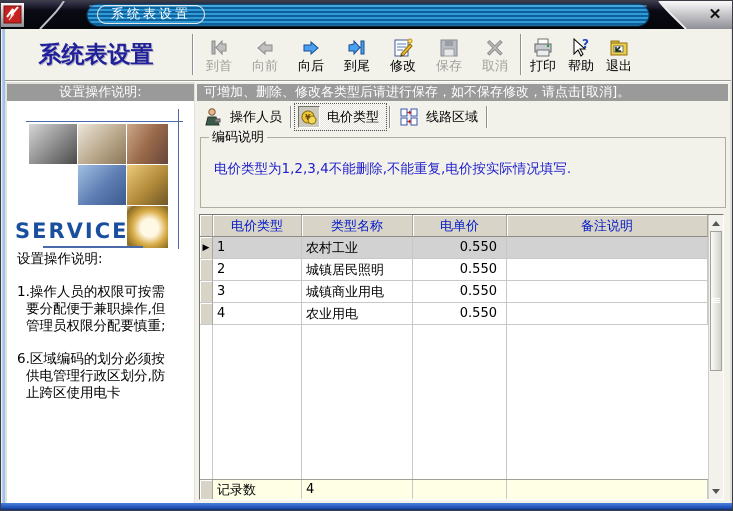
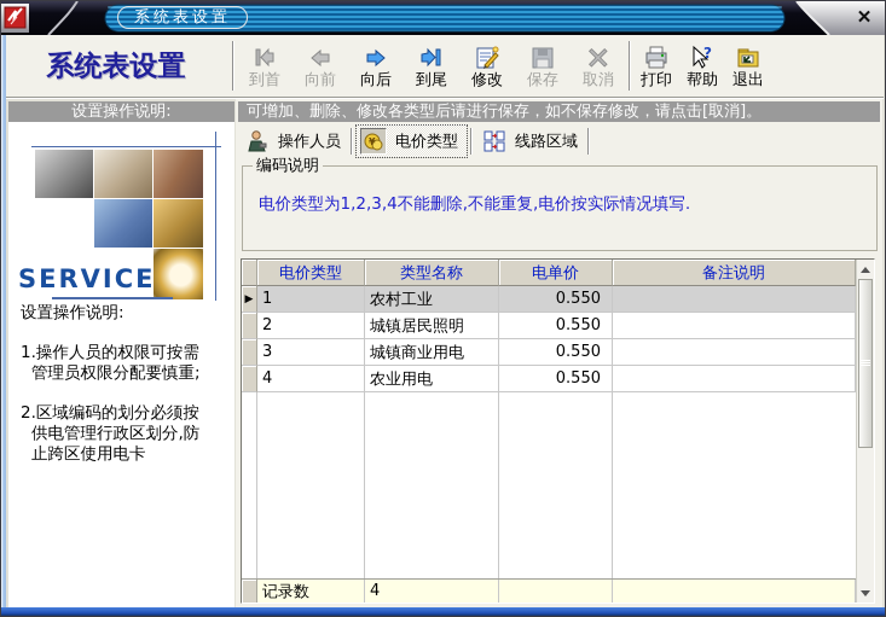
  系统表设置
  ✕
  系统表设置
  到首
  向前
  向后
  到尾
  修改
  保存
  取消
  打印
  ?
  帮助
  退出
  设置操作说明:
  SERVICE
  设置操作说明:
  1.操作人员的权限可按需
- 要分配便于兼职操作,但
  管理员权限分配要慎重;
- 6.区域编码的划分必须按
+ 2.区域编码的划分必须按
  供电管理行政区划分,防
  止跨区使用电卡
  可增加、删除、修改各类型后请进行保存，如不保存修改，请点击[取消]。
  操作人员
  ¥
  电价类型
  线路区域
  编码说明
  电价类型为1,2,3,4不能删除,不能重复,电价按实际情况填写.
  电价类型
  类型名称
  电单价
  备注说明
  ▶
  1
  农村工业
  0.550
  2
  城镇居民照明
  0.550
  3
  城镇商业用电
  0.550
  4
  农业用电
  0.550
  记录数
  4
